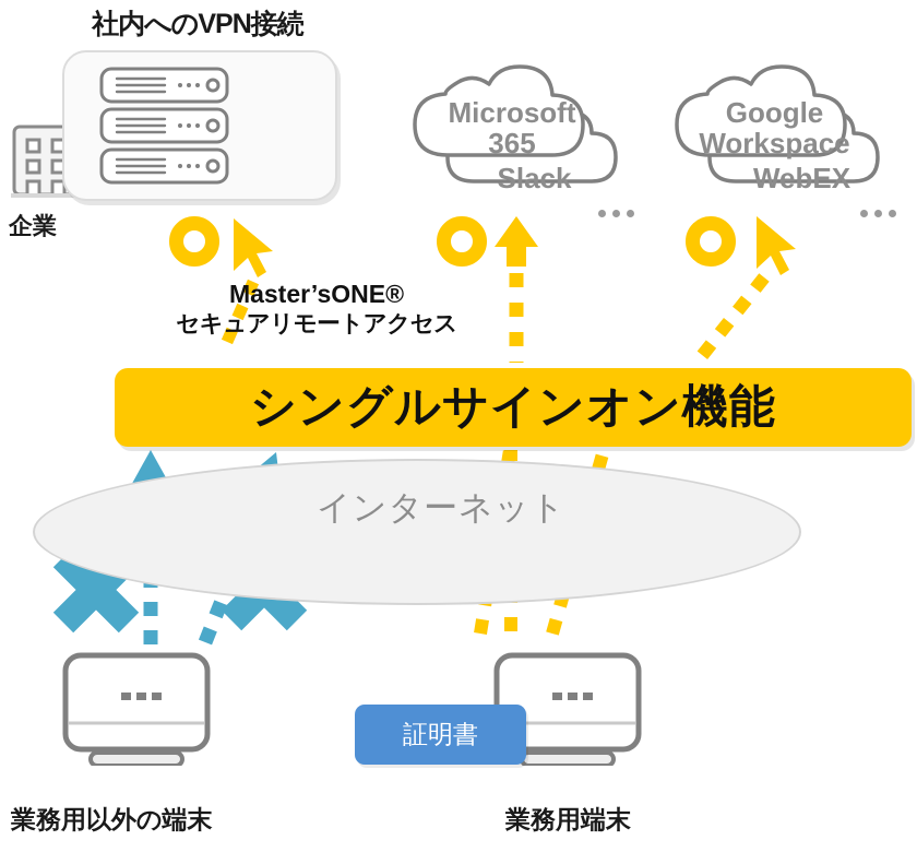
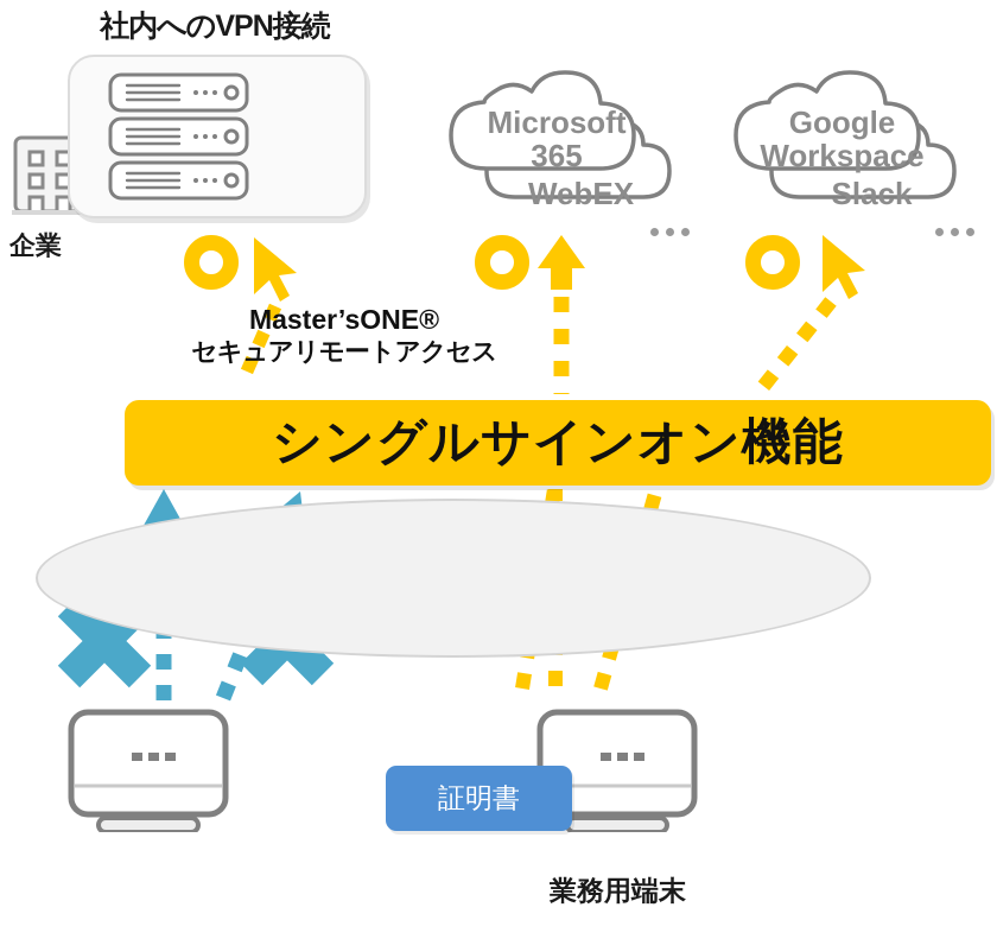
  社内へのVPN接続
  企業
  Microsoft
  365
- Slack
+ WebEX
  Google
  Workspace
- WebEX
+ Slack
  Master’sONE®
  セキュアリモートアクセス
  シングルサインオン機能
- インターネット
- 業務用以外の端末
  証明書
  業務用端末
